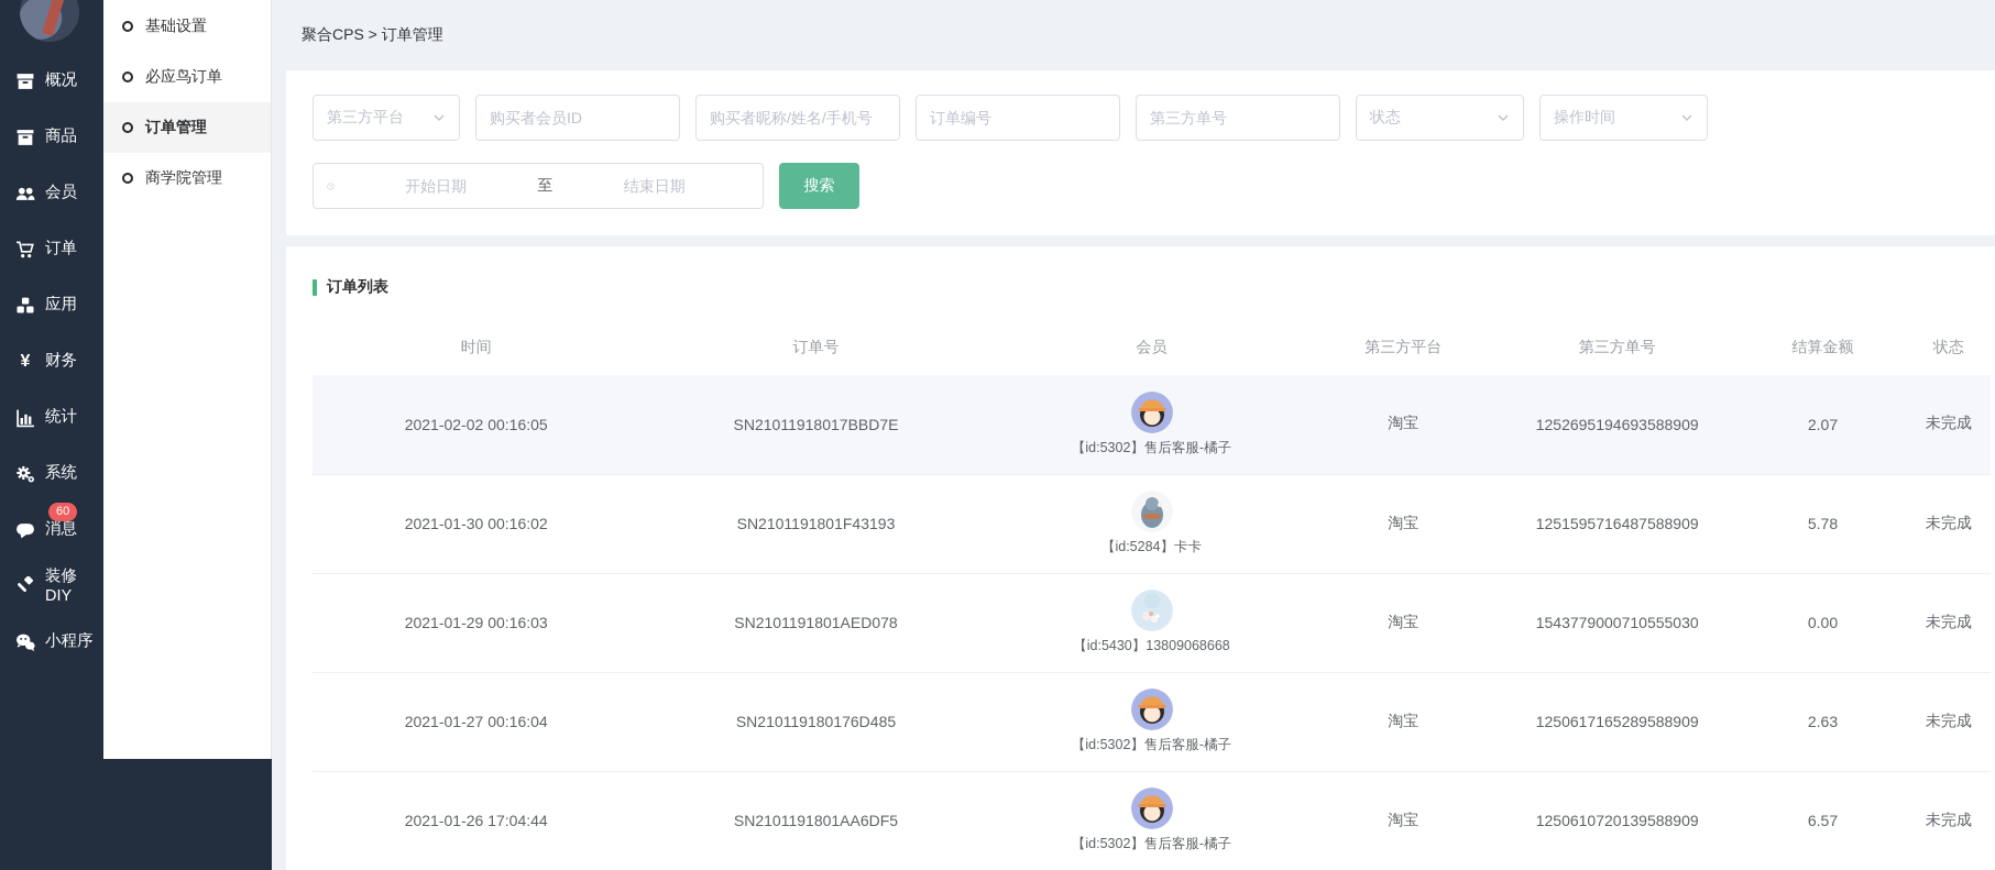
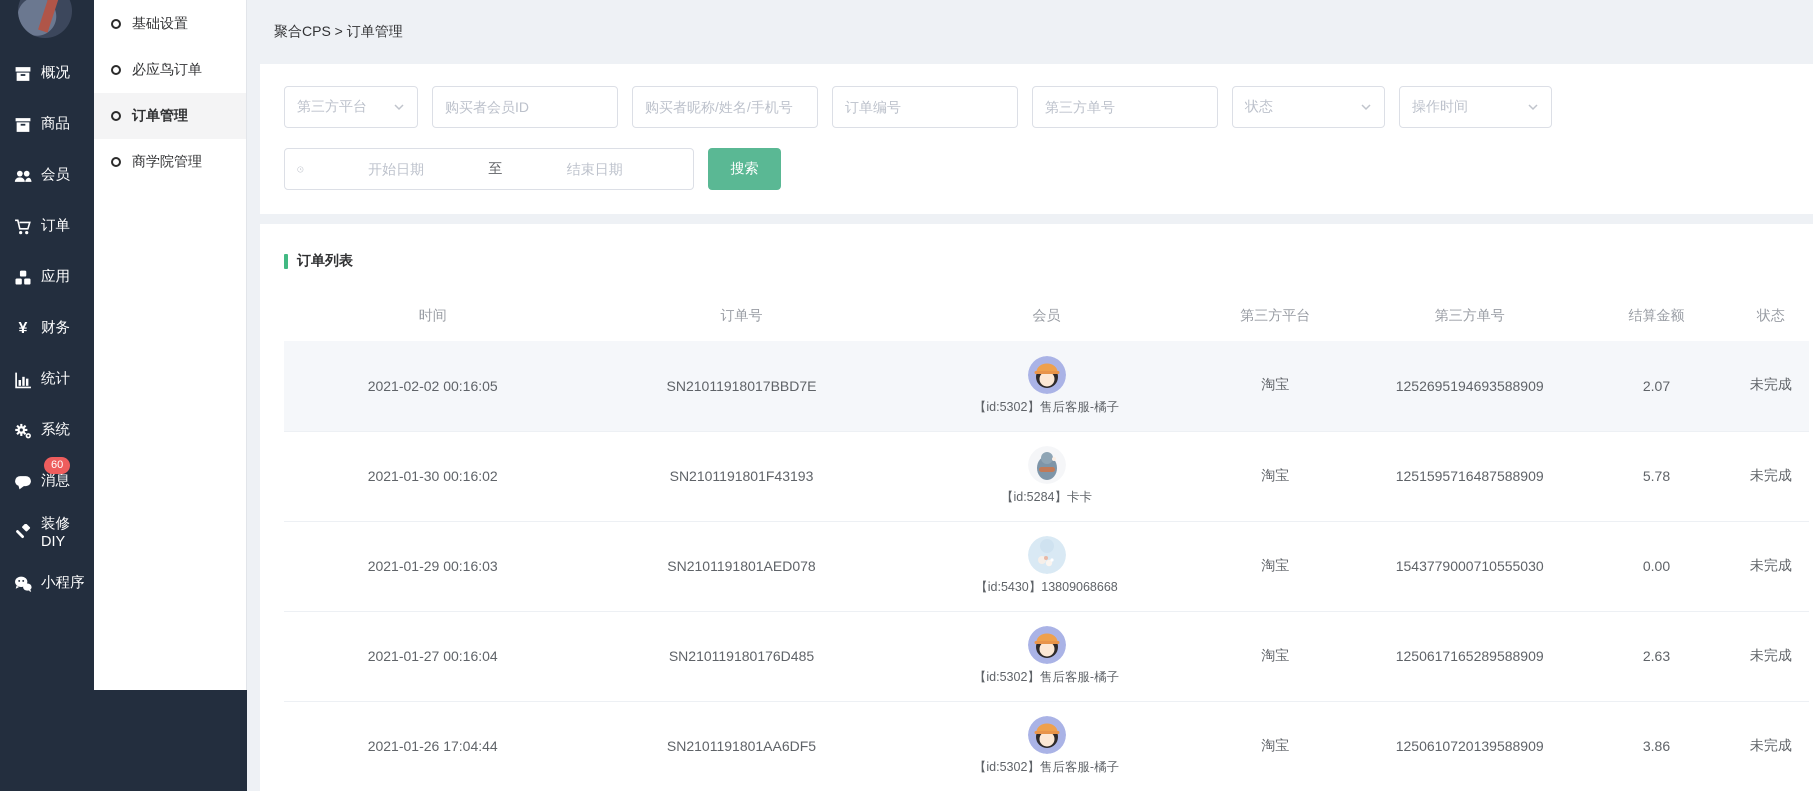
  概况
  商品
  会员
  订单
  应用
  ¥
  财务
  统计
  系统
  消息
  60
  装修DIY
  小程序
  基础设置
  必应鸟订单
  订单管理
  商学院管理
  聚合CPS > 订单管理
  第三方平台
  购买者会员ID
  购买者昵称/姓名/手机号
  订单编号
  第三方单号
  状态
  操作时间
  开始日期
  至
  结束日期
  搜索
  订单列表
  时间	订单号	会员	第三方平台	第三方单号	结算金额	状态
  2021-02-02 00:16:05	SN21011918017BBD7E	【id:5302】售后客服-橘子	淘宝	1252695194693588909	2.07	未完成
  2021-01-30 00:16:02	SN2101191801F43193	【id:5284】卡卡	淘宝	1251595716487588909	5.78	未完成
  2021-01-29 00:16:03	SN2101191801AED078	【id:5430】13809068668	淘宝	1543779000710555030	0.00	未完成
  2021-01-27 00:16:04	SN210119180176D485	【id:5302】售后客服-橘子	淘宝	1250617165289588909	2.63	未完成
- 2021-01-26 17:04:44	SN2101191801AA6DF5	【id:5302】售后客服-橘子	淘宝	1250610720139588909	6.57	未完成
+ 2021-01-26 17:04:44	SN2101191801AA6DF5	【id:5302】售后客服-橘子	淘宝	1250610720139588909	3.86	未完成
